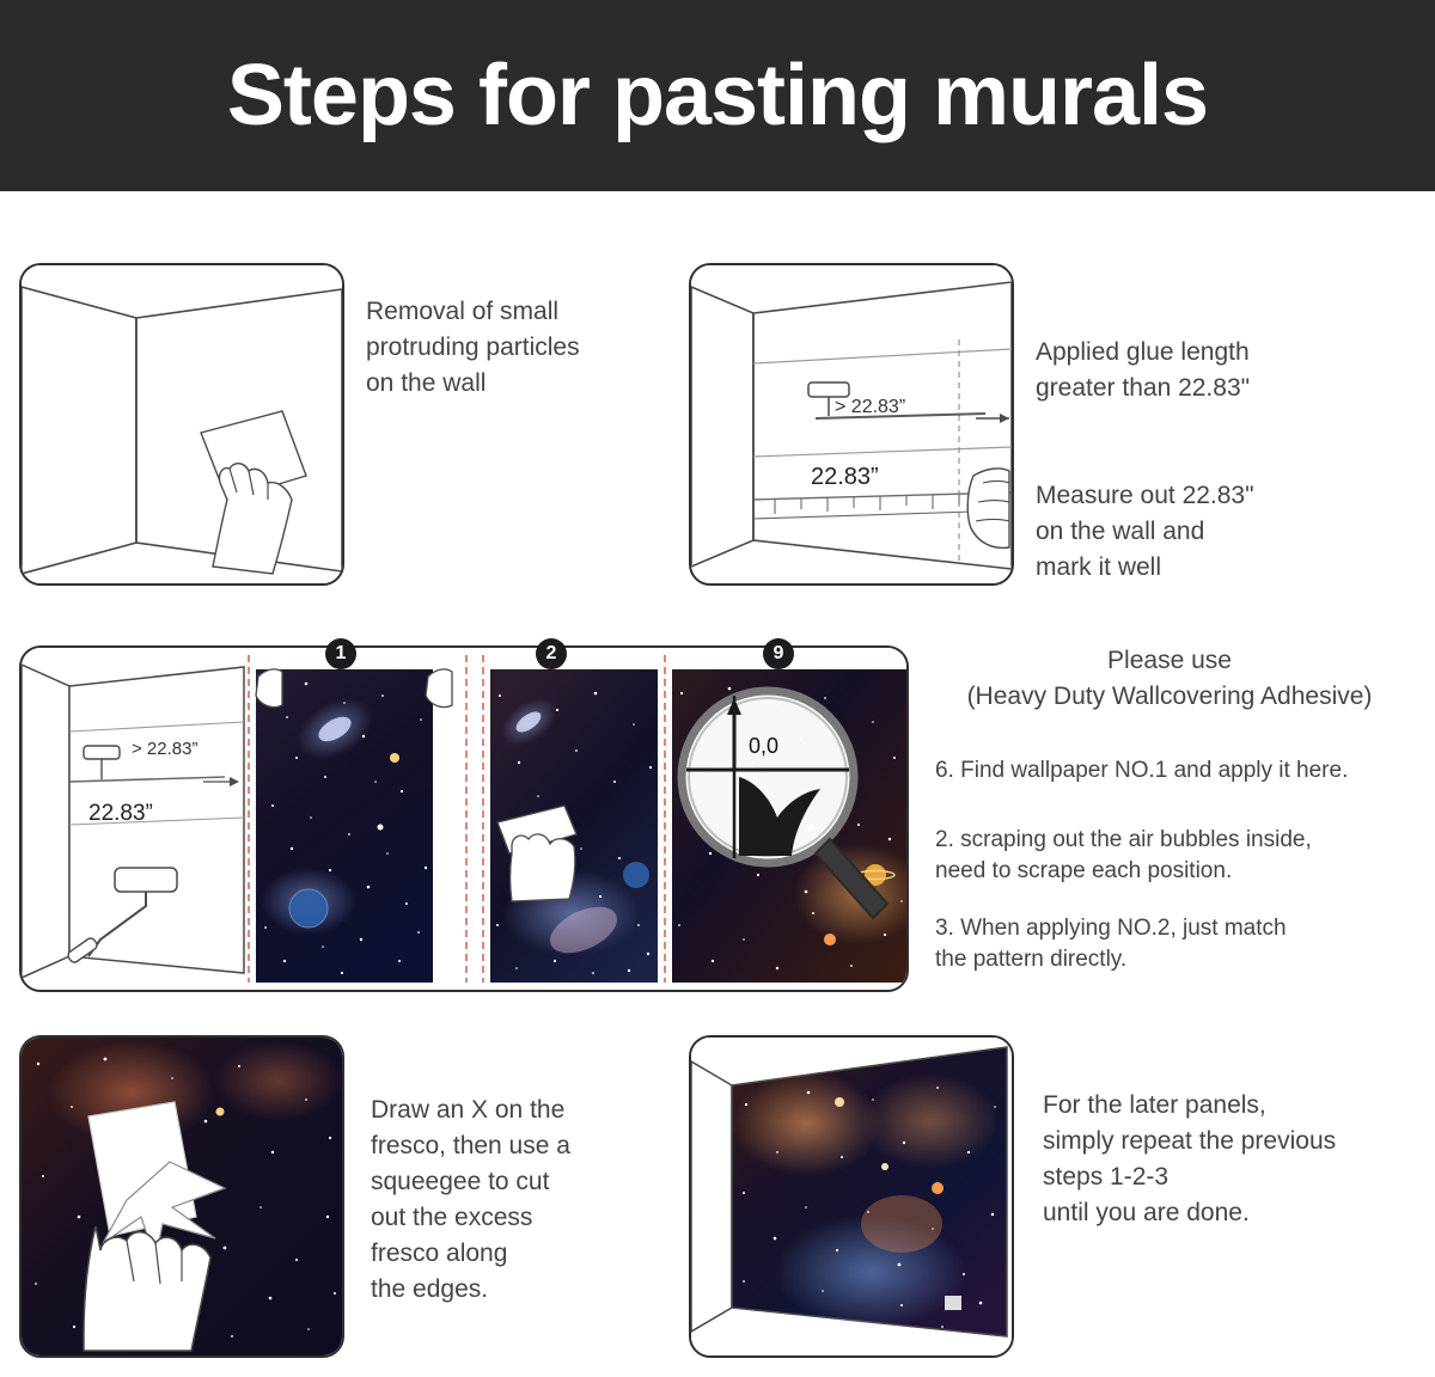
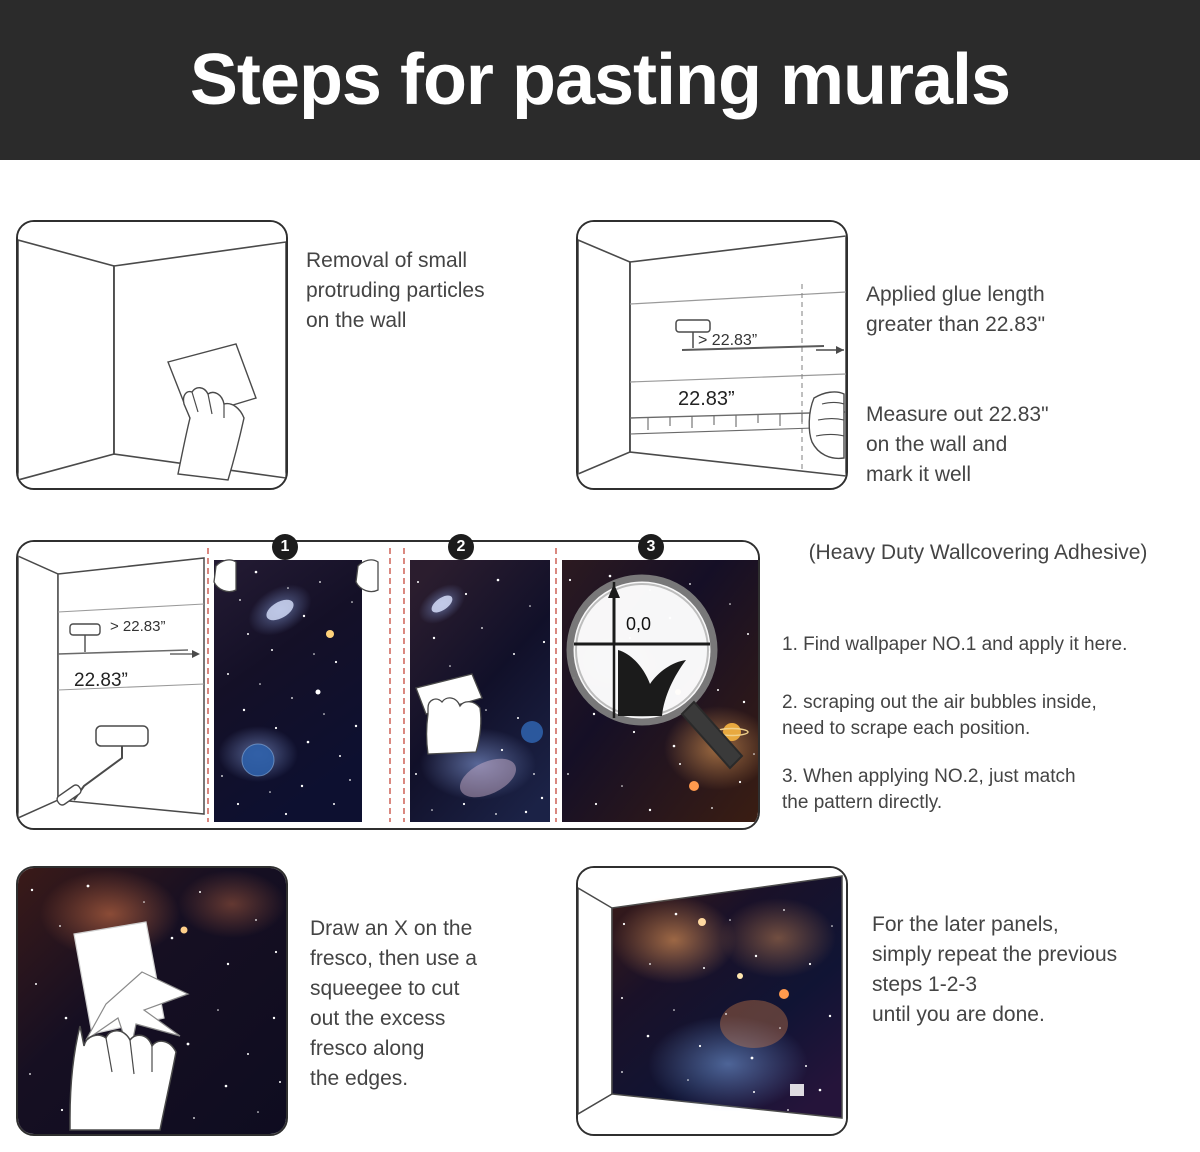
  Steps for pasting murals
  Removal of small
  protruding particles
  on the wall
  > 22.83”
  22.83”
  Applied glue length
  greater than 22.83"
  Measure out 22.83"
  on the wall and
  mark it well
  > 22.83”
  22.83”
  0,0
  1
  2
- 9
+ 3
- Please use
  (Heavy Duty Wallcovering Adhesive)
- 6. Find wallpaper NO.1 and apply it here.
+ 1. Find wallpaper NO.1 and apply it here.
  2. scraping out the air bubbles inside,
  need to scrape each position.
  3. When applying NO.2, just match
  the pattern directly.
  Draw an X on the
  fresco, then use a
  squeegee to cut
  out the excess
  fresco along
  the edges.
  For the later panels,
  simply repeat the previous
  steps 1-2-3
  until you are done.
